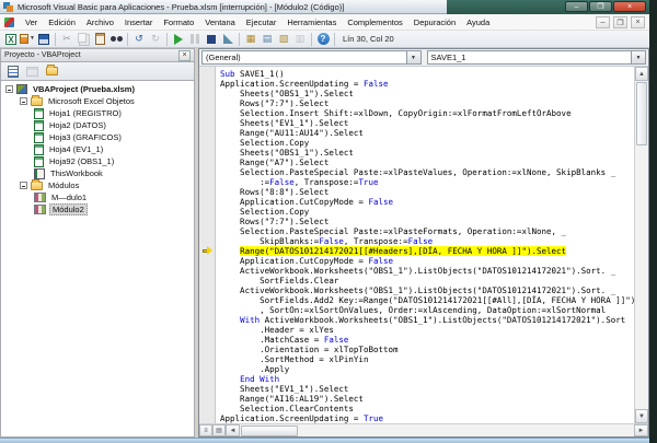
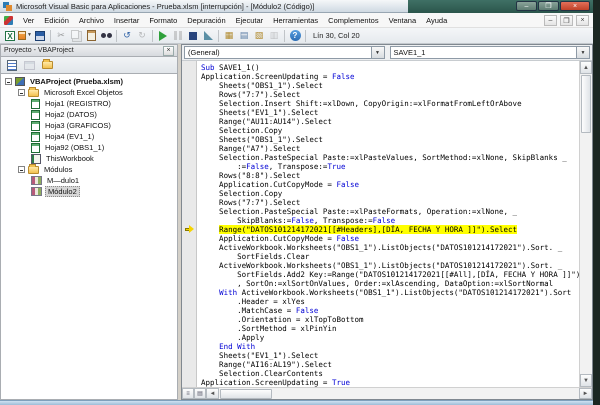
  Microsoft Visual Basic para Aplicaciones - Prueba.xlsm [interrupción] - [Módulo2 (Código)]
  Ver
  Edición
  Archivo
  Insertar
  Formato
- Ventana
+ Depuración
  Ejecutar
  Herramientas
  Complementos
- Depuración
+ Ventana
  Ayuda
  X
  ✂
  ↺
  ↻
  ▦
  ▤
  ▧
  ▥
  ?
  Lín 30, Col 20
  VBAProject (Prueba.xlsm)
  Microsoft Excel Objetos
  Hoja1 (REGISTRO)
  Hoja2 (DATOS)
  Hoja3 (GRAFICOS)
  Hoja4 (EV1_1)
  Hoja92 (OBS1_1)
  ThisWorkbook
  Módulos
  M—dulo1
  Módulo2
  (General)
  SAVE1_1
  Sub SAVE1_1()
  Application.ScreenUpdating = False
  Sheets("OBS1_1").Select
  Rows("7:7").Select
  Selection.Insert Shift:=xlDown, CopyOrigin:=xlFormatFromLeftOrAbove
  Sheets("EV1_1").Select
  Range("AU11:AU14").Select
  Selection.Copy
  Sheets("OBS1_1").Select
  Range("A7").Select
- Selection.PasteSpecial Paste:=xlPasteValues, Operation:=xlNone, SkipBlanks _
+ Selection.PasteSpecial Paste:=xlPasteValues, SortMethod:=xlNone, SkipBlanks _
  :=False, Transpose:=True
  Rows("8:8").Select
  Application.CutCopyMode = False
  Selection.Copy
  Rows("7:7").Select
  Selection.PasteSpecial Paste:=xlPasteFormats, Operation:=xlNone, _
  SkipBlanks:=False, Transpose:=False
  Range("DATOS101214172021[[#Headers],[DÍA, FECHA Y HORA ]]").Select
  Application.CutCopyMode = False
  ActiveWorkbook.Worksheets("OBS1_1").ListObjects("DATOS101214172021").Sort. _
  SortFields.Clear
  ActiveWorkbook.Worksheets("OBS1_1").ListObjects("DATOS101214172021").Sort. _
  SortFields.Add2 Key:=Range("DATOS101214172021[[#All],[DÍA, FECHA Y HORA ]]"
  , SortOn:=xlSortOnValues, Order:=xlAscending, DataOption:=xlSortNormal
  With ActiveWorkbook.Worksheets("OBS1_1").ListObjects("DATOS101214172021").Sort
  .Header = xlYes
  .MatchCase = False
  .Orientation = xlTopToBottom
  .SortMethod = xlPinYin
  .Apply
  End With
  Sheets("EV1_1").Select
  Range("AI16:AL19").Select
  Selection.ClearContents
  Application.ScreenUpdating = True
